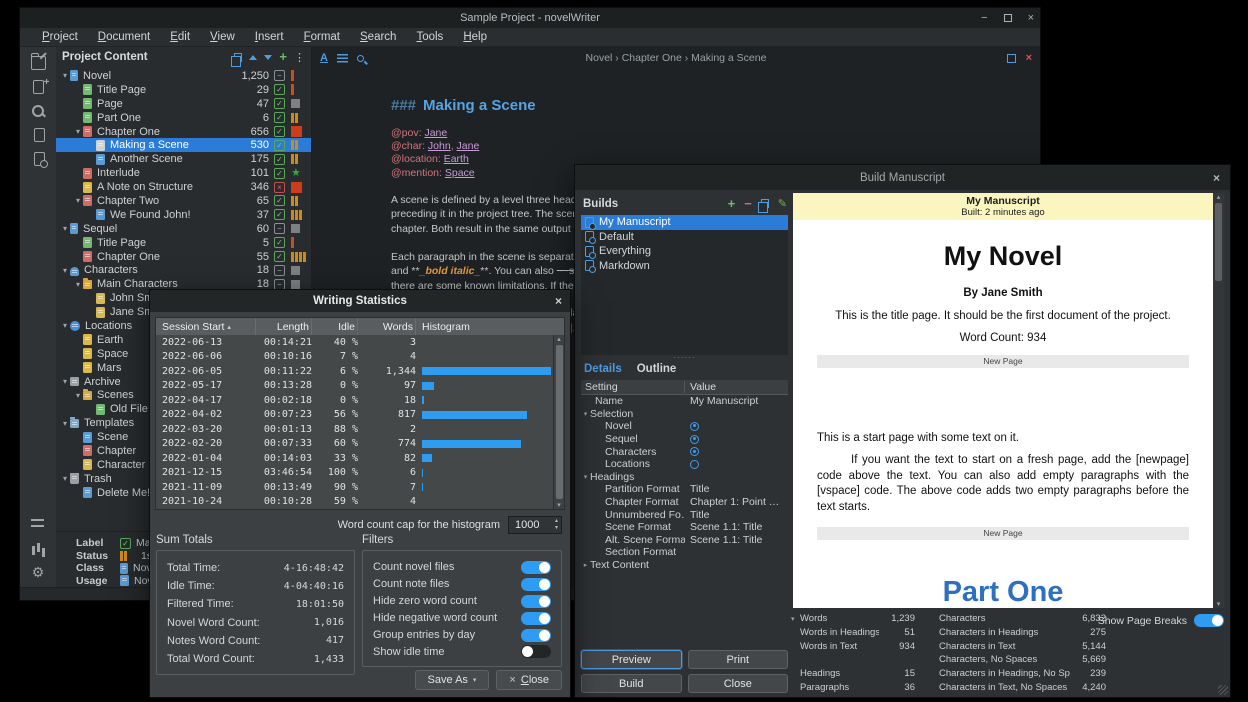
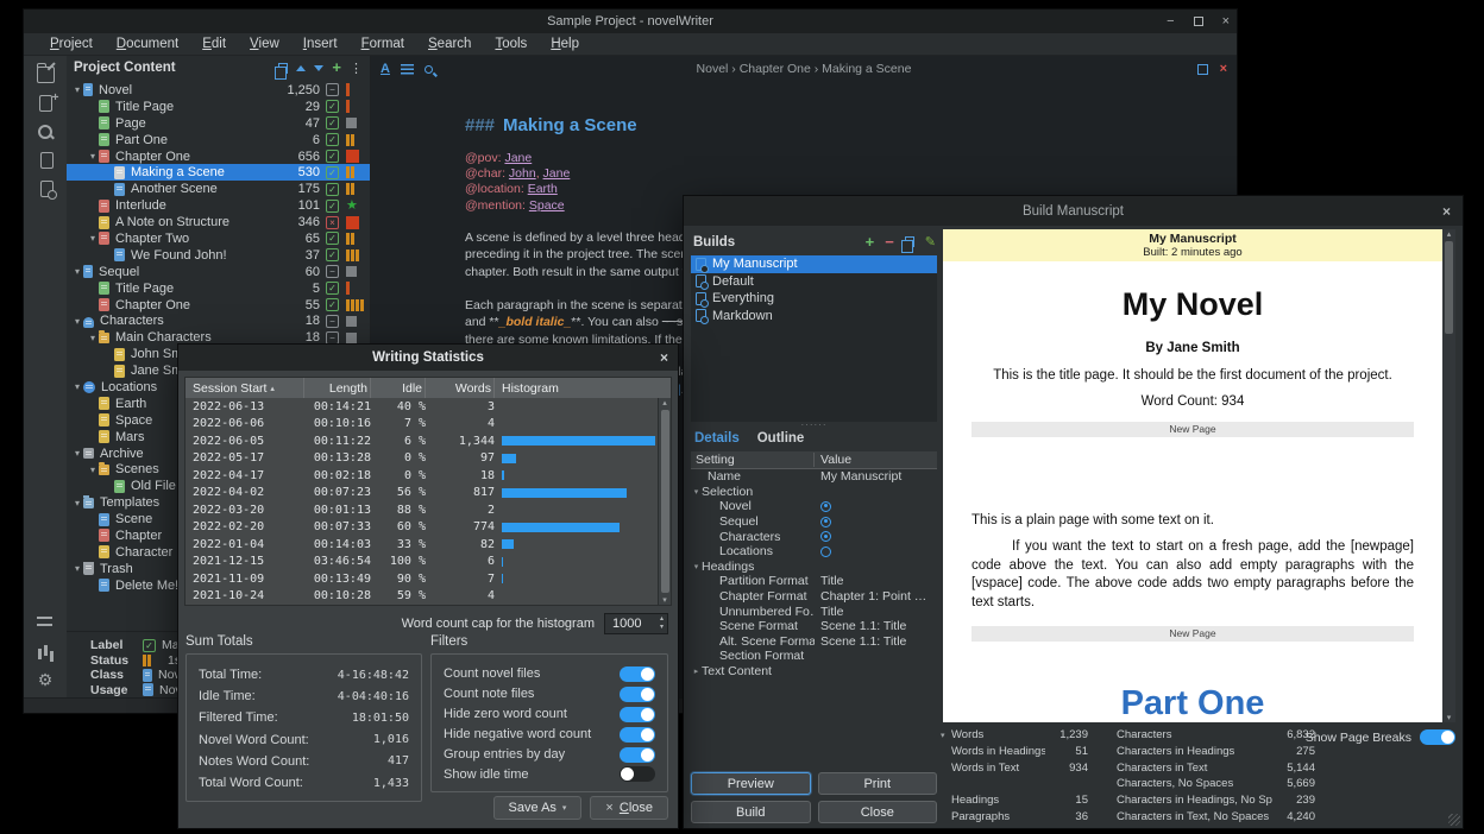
  Sample Project - novelWriter
  −
  ×
  Project
  Document
  Edit
  View
  Insert
  Format
  Search
  Tools
  Help
  ⚙
  Project Content
  +
  ⋮
  ▾
  Novel
  1,250
  −
  Title Page
  29
  ✓
  Page
  47
  ✓
  Part One
  6
  ✓
  ▾
  Chapter One
  656
  ✓
  Making a Scene
  530
  ✓
  Another Scene
  175
  ✓
  Interlude
  101
  ✓
  ★
  A Note on Structure
  346
  ×
  ▾
  Chapter Two
  65
  ✓
  We Found John!
  37
  ✓
  ▾
  Sequel
  60
  −
  Title Page
  5
  ✓
  Chapter One
  55
  ✓
  ▾
  Characters
  18
  −
  ▾
  Main Characters
  18
  −
  ▾
  Locations
  Earth
  Space
  Mars
  ▾
  Archive
  ▾
  Scenes
  Old File
  ▾
  Templates
  Scene
  Chapter
  Character
  ▾
  Trash
  Delete Me!
  Label
  ✓
  Status
  Class
  Usage
  Novel › Chapter One › Making a Scene
  A
  ×
  ### Making a Scene
  @pov: Jane
  @char: John, Jane
  @location: Earth
  @mention: Space
  preceding it in the project tree. The sce
  chapter. Both result in the same output
  there are some known limitations. If the
  Writing Statistics
  ×
  Session Start
  Length
  Idle
  Words
  Histogram
  2022-06-13
  00:14:21
  40 %
  3
  2022-06-06
  00:10:16
  7 %
  4
  2022-06-05
  00:11:22
  6 %
  1,344
  2022-05-17
  00:13:28
  0 %
  97
  2022-04-17
  00:02:18
  0 %
  18
  2022-04-02
  00:07:23
  56 %
  817
  2022-03-20
  00:01:13
  88 %
  2
  2022-02-20
  00:07:33
  60 %
  774
  2022-01-04
  00:14:03
  33 %
  82
  2021-12-15
  03:46:54
  100 %
  6
  2021-11-09
  00:13:49
  90 %
  7
  2021-10-24
  00:10:28
  59 %
  4
  Word count cap for the histogram
  1000
  Sum Totals
  Total Time:
  4-16:48:42
  Idle Time:
  4-04:40:16
  Filtered Time:
  18:01:50
  Novel Word Count:
  1,016
  Notes Word Count:
  417
  Total Word Count:
  1,433
  Filters
  Count novel files
  Count note files
  Hide zero word count
  Hide negative word count
  Group entries by day
  Show idle time
  Save As
  ×
  Close
  Build Manuscript
  ×
  Builds
  +
  −
  ✎
  My Manuscript
  Default
  Everything
  Markdown
  ······
  Details
  Outline
  Setting
  Value
  Name
  My Manuscript
  Selection
  Novel
  Sequel
  Characters
  Locations
  Headings
  Partition Format
  Title
  Chapter Format
  Chapter 1: Point …
  Unnumbered Fo
  Title
  Scene Format
  Scene 1.1: Title
  Alt. Scene Forma
  Scene 1.1: Title
  Section Format
  Text Content
  Preview
  Print
  Build
  Close
  My Manuscript
  Built: 2 minutes ago
  My Novel
  By Jane Smith
  This is the title page. It should be the first document of the project.
  Word Count: 934
  New Page
- This is a start page with some text on it.
+ This is a plain page with some text on it.
  If you want the text to start on a fresh page, add the [newpage] code above the text. You can also add empty paragraphs with the [vspace] code. The above code adds two empty paragraphs before the text starts.
  New Page
  Part One
  Words
  1,239
  Words in Headings
  51
  Words in Text
  934
  Headings
  15
  Paragraphs
  36
  Characters
  6,832
  Characters in Headings
  275
  Characters in Text
  5,144
  Characters, No Spaces
  5,669
  Characters in Headings, No Sp
  239
  Characters in Text, No Spaces
  4,240
  Show Page Breaks
